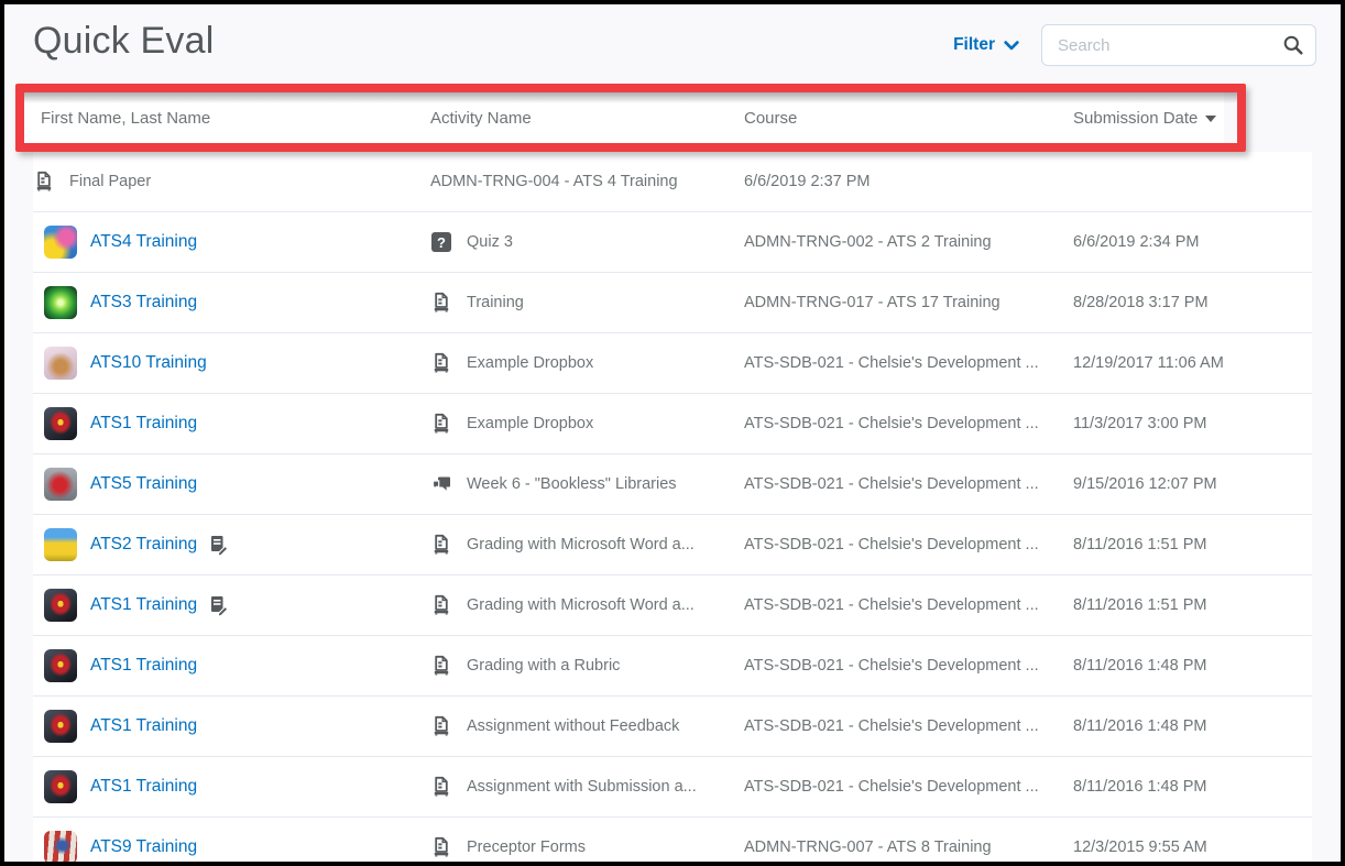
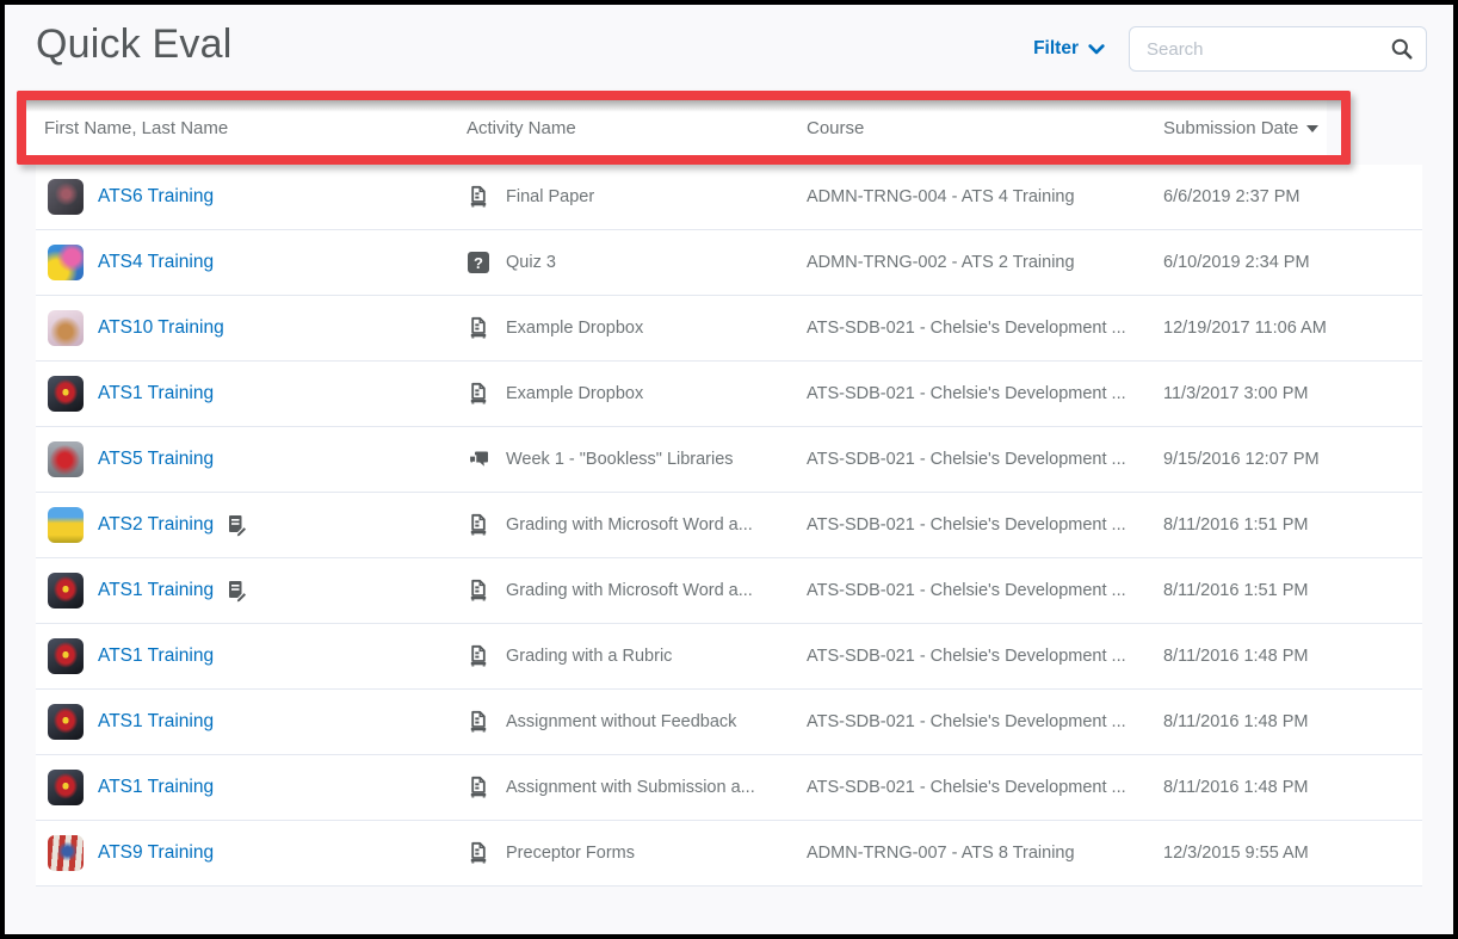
  Quick Eval
  Filter
  Search
+ ATS6 Training
  Final Paper
  ADMN-TRNG-004 - ATS 4 Training
  6/6/2019 2:37 PM
  ATS4 Training
  ?
  Quiz 3
  ADMN-TRNG-002 - ATS 2 Training
- 6/6/2019 2:34 PM
+ 6/10/2019 2:34 PM
- ATS3 Training
- Training
- ADMN-TRNG-017 - ATS 17 Training
- 8/28/2018 3:17 PM
  ATS10 Training
  Example Dropbox
  ATS-SDB-021 - Chelsie's Development ...
  12/19/2017 11:06 AM
  ATS1 Training
  Example Dropbox
  ATS-SDB-021 - Chelsie's Development ...
  11/3/2017 3:00 PM
  ATS5 Training
- Week 6 - "Bookless" Libraries
+ Week 1 - "Bookless" Libraries
  ATS-SDB-021 - Chelsie's Development ...
  9/15/2016 12:07 PM
  ATS2 Training
  Grading with Microsoft Word a...
  ATS-SDB-021 - Chelsie's Development ...
  8/11/2016 1:51 PM
  ATS1 Training
  Grading with Microsoft Word a...
  ATS-SDB-021 - Chelsie's Development ...
  8/11/2016 1:51 PM
  ATS1 Training
  Grading with a Rubric
  ATS-SDB-021 - Chelsie's Development ...
  8/11/2016 1:48 PM
  ATS1 Training
  Assignment without Feedback
  ATS-SDB-021 - Chelsie's Development ...
  8/11/2016 1:48 PM
  ATS1 Training
  Assignment with Submission a...
  ATS-SDB-021 - Chelsie's Development ...
  8/11/2016 1:48 PM
  ATS9 Training
  Preceptor Forms
  ADMN-TRNG-007 - ATS 8 Training
  12/3/2015 9:55 AM
